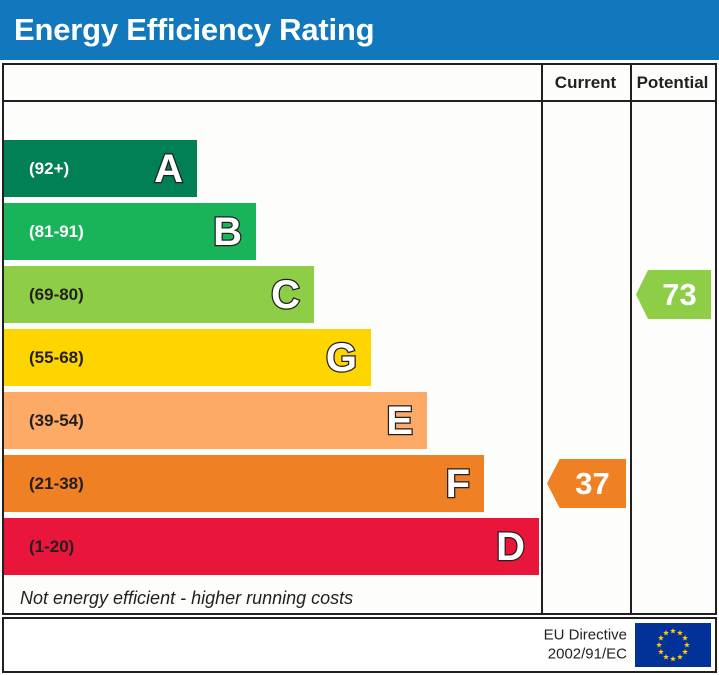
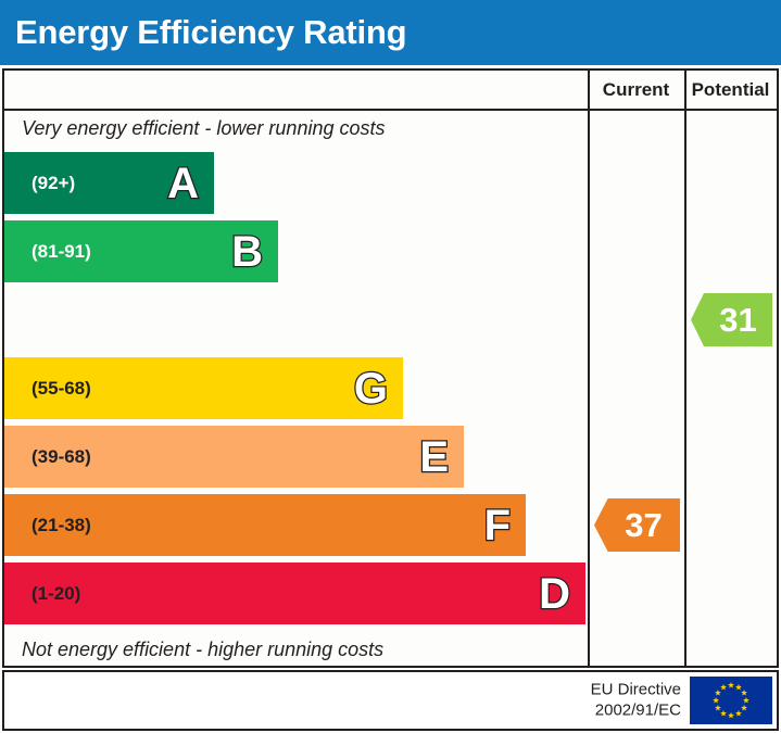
  Energy Efficiency Rating
  Current
  Potential
+ Very energy efficient - lower running costs
  (92+)
  A
  (81-91)
  B
- (69-80)
- C
  (55-68)
  G
- (39-54)
+ (39-68)
  E
  (21-38)
  F
  (1-20)
  D
  Not energy efficient - higher running costs
  37
- 73
+ 31
  EU Directive
  2002/91/EC
